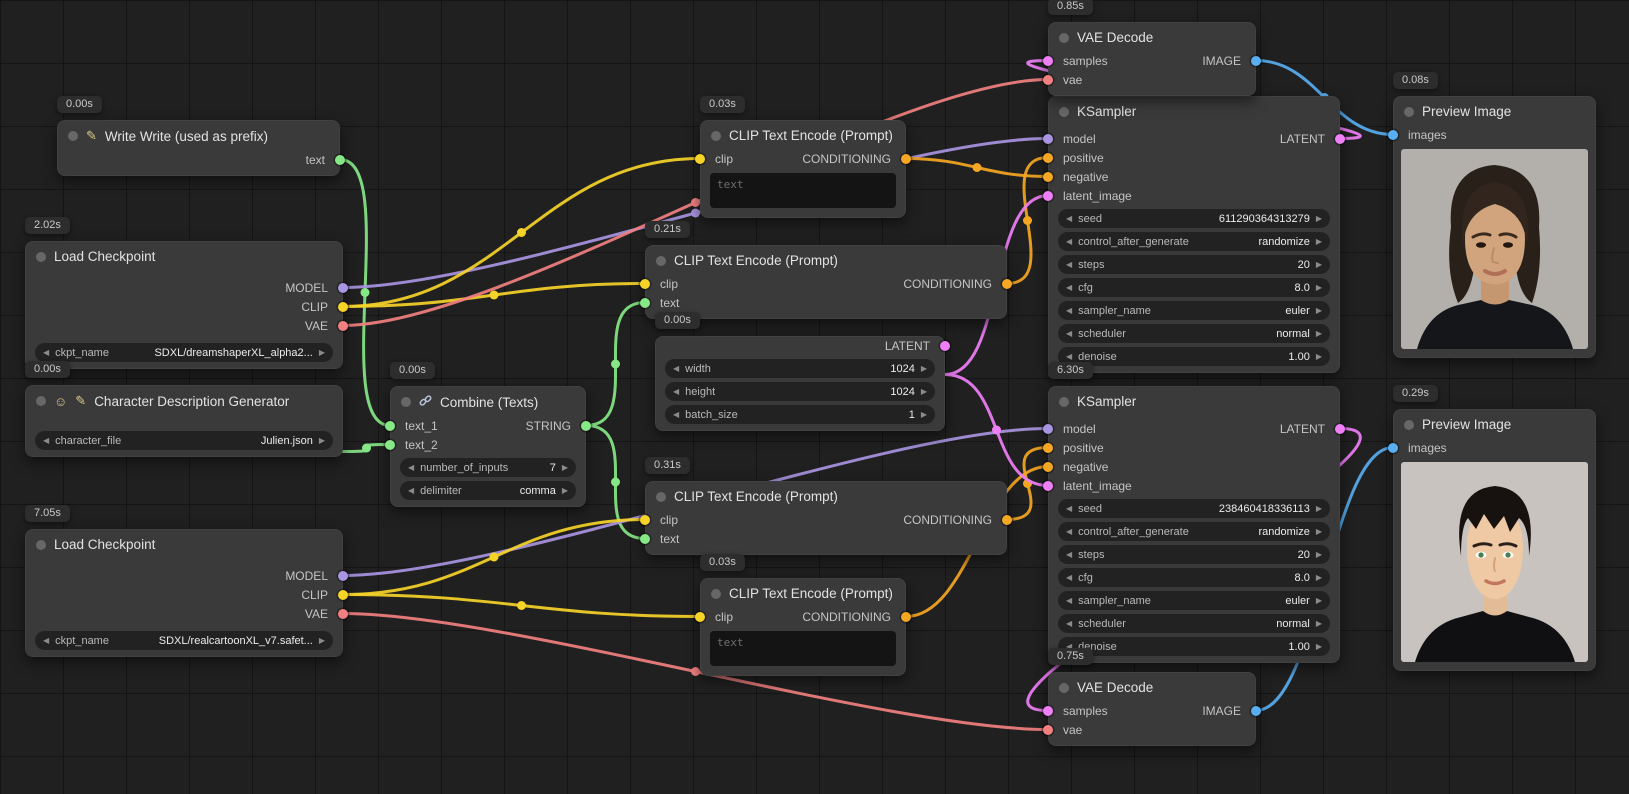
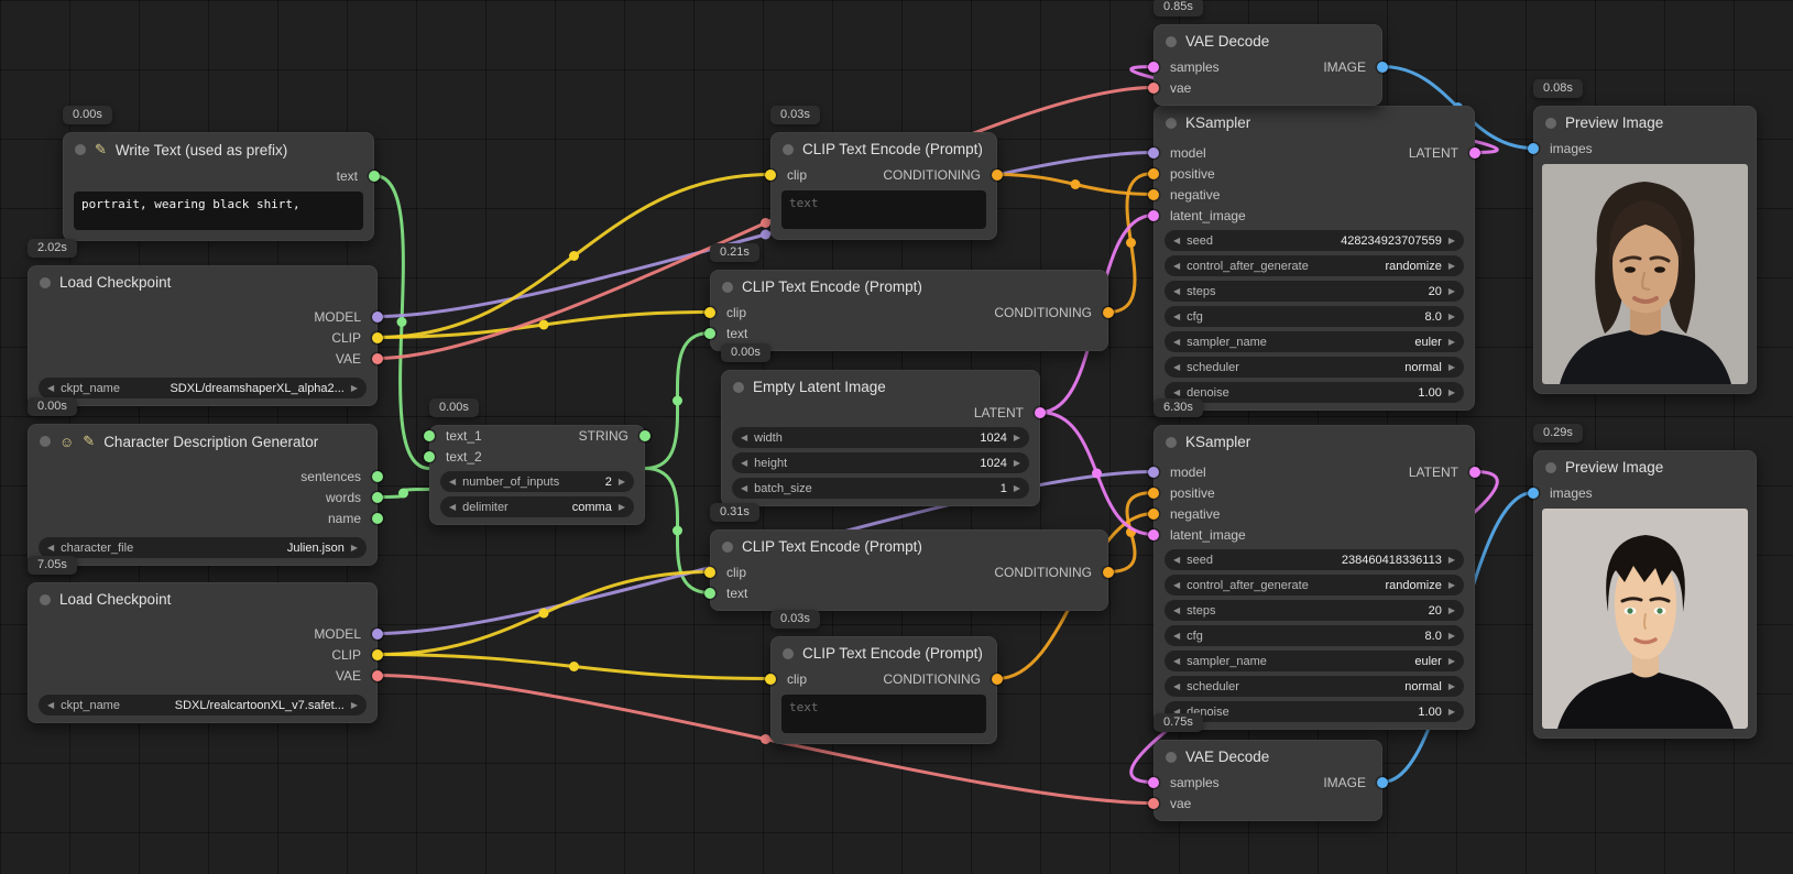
  0.00s
  ✎
- Write Write (used as prefix)
+ Write Text (used as prefix)
  text
+ portrait, wearing black shirt,
  2.02s
  Load Checkpoint
  MODEL
  CLIP
  VAE
  ◀
  ckpt_name
  SDXL/dreamshaperXL_alpha2...
  ▶
  0.00s
  ☺
  ✎
  Character Description Generator
+ sentences
+ words
+ name
  ◀
  character_file
  Julien.json
  ▶
  7.05s
  Load Checkpoint
  MODEL
  CLIP
  VAE
  ◀
  ckpt_name
  SDXL/realcartoonXL_v7.safet...
  ▶
  0.00s
- Combine (Texts)
  text_1
  STRING
  text_2
  ◀
  number_of_inputs
- 7
+ 2
  ▶
  ◀
  delimiter
  comma
  ▶
  0.03s
  CLIP Text Encode (Prompt)
  clip
  CONDITIONING
  text
  0.21s
  CLIP Text Encode (Prompt)
  clip
  CONDITIONING
  text
  0.00s
+ Empty Latent Image
  LATENT
  ◀
  width
  1024
  ▶
  ◀
  height
  1024
  ▶
  ◀
  batch_size
  1
  ▶
  0.31s
  CLIP Text Encode (Prompt)
  clip
  CONDITIONING
  text
  0.03s
  CLIP Text Encode (Prompt)
  clip
  CONDITIONING
  text
  KSampler
  model
  LATENT
  positive
  negative
  latent_image
  ◀
  seed
- 611290364313279
+ 428234923707559
  ▶
  ◀
  control_after_generate
  randomize
  ▶
  ◀
  steps
  20
  ▶
  ◀
  cfg
  8.0
  ▶
  ◀
  sampler_name
  euler
  ▶
  ◀
  scheduler
  normal
  ▶
  ◀
  denoise
  1.00
  ▶
  6.30s
  KSampler
  model
  LATENT
  positive
  negative
  latent_image
  ◀
  seed
  238460418336113
  ▶
  ◀
  control_after_generate
  randomize
  ▶
  ◀
  steps
  20
  ▶
  ◀
  cfg
  8.0
  ▶
  ◀
  sampler_name
  euler
  ▶
  ◀
  scheduler
  normal
  ▶
  ◀
  denoise
  1.00
  ▶
  0.85s
  VAE Decode
  samples
  IMAGE
  vae
  0.75s
  VAE Decode
  samples
  IMAGE
  vae
  0.08s
  Preview Image
  images
  0.29s
  Preview Image
  images
